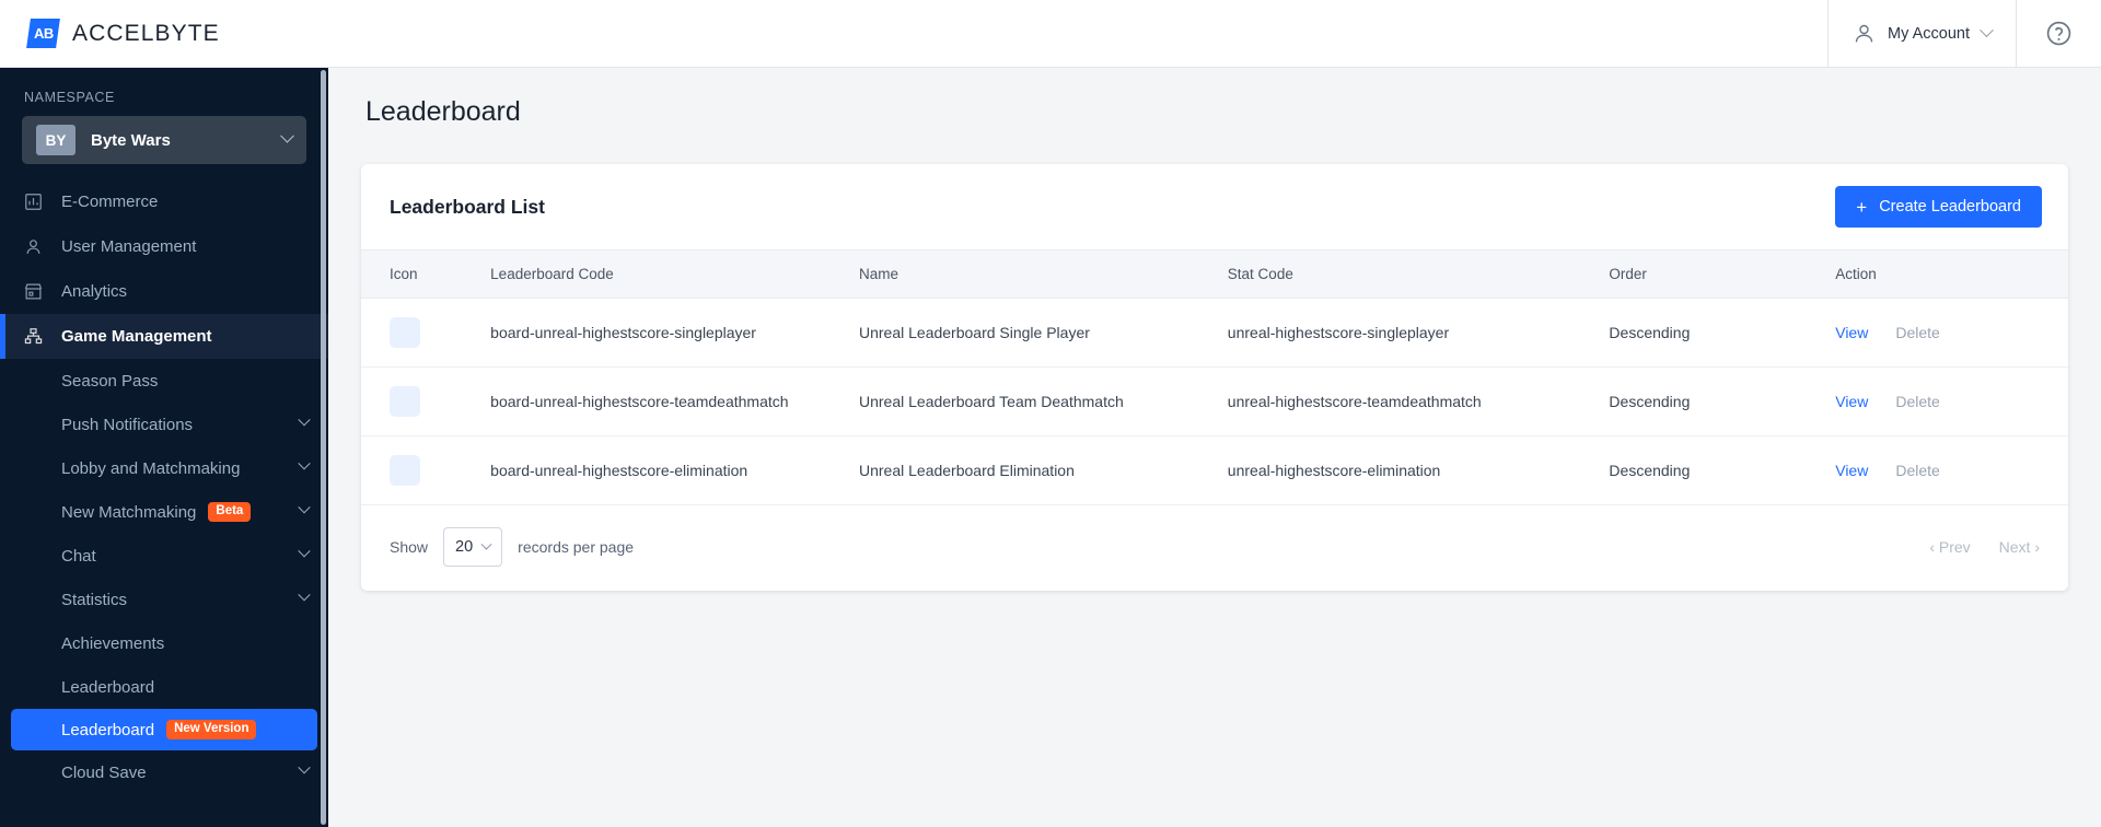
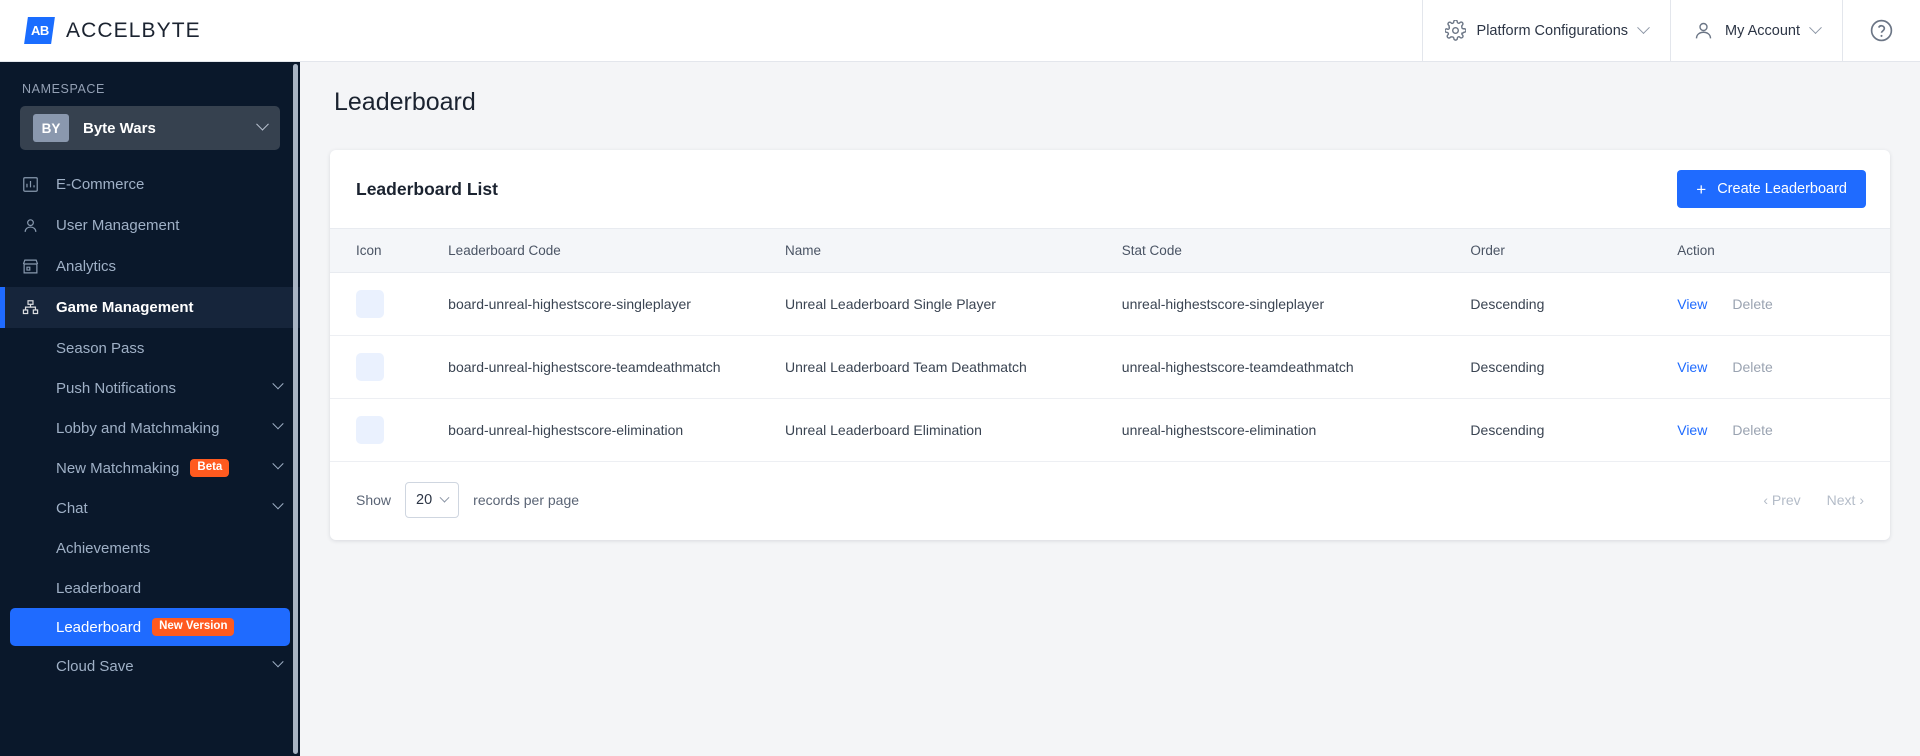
  ACCELBYTE
+ Platform Configurations
  My Account
  NAMESPACE
  BY
  Byte Wars
  E-Commerce
  User Management
  Analytics
  Game Management
  Season Pass
  Push Notifications
  Lobby and Matchmaking
  New Matchmaking
  Beta
  Chat
- Statistics
  Achievements
  Leaderboard
  Leaderboard
  New Version
  Cloud Save
  Leaderboard
  Leaderboard List
  +
  Create Leaderboard
  Icon	Leaderboard Code	Name	Stat Code	Order	Action
  	board-unreal-highestscore-singleplayer	Unreal Leaderboard Single Player	unreal-highestscore-singleplayer	Descending	View Delete
  	board-unreal-highestscore-teamdeathmatch	Unreal Leaderboard Team Deathmatch	unreal-highestscore-teamdeathmatch	Descending	View Delete
  	board-unreal-highestscore-elimination	Unreal Leaderboard Elimination	unreal-highestscore-elimination	Descending	View Delete
  Show
  20
  records per page
  ‹ Prev
  Next ›
